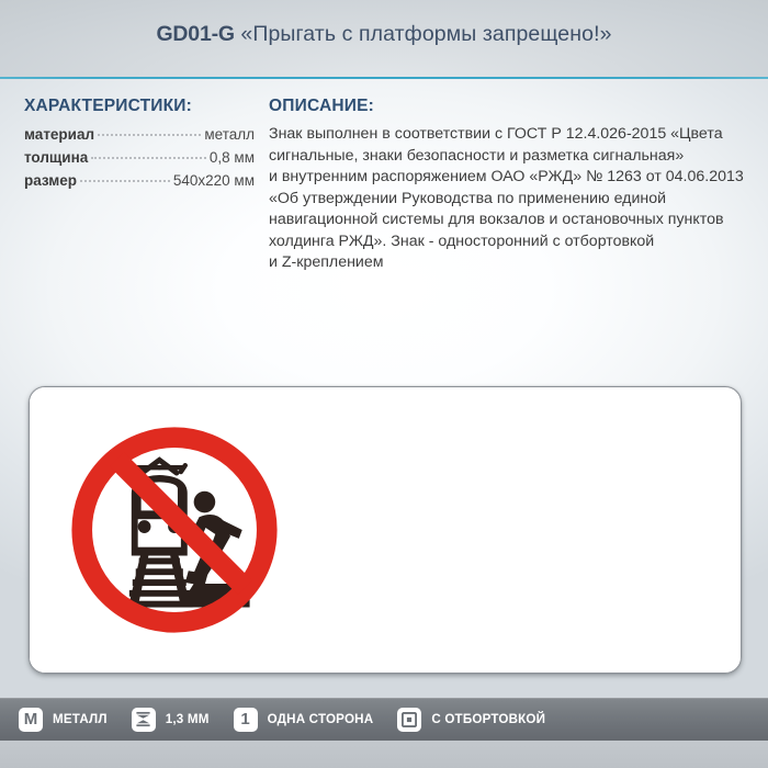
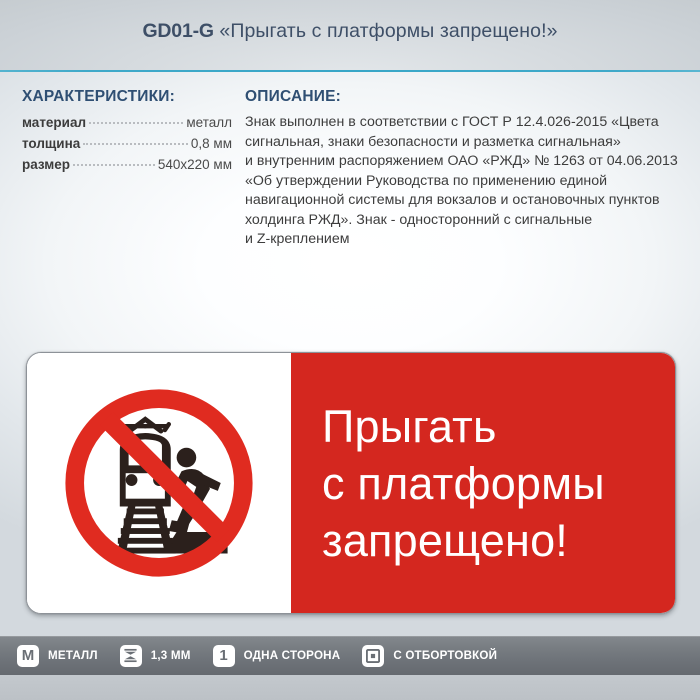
  GD01-G «Прыгать с платформы запрещено!»
  ХАРАКТЕРИСТИКИ:
  материал
  металл
  толщина
  0,8 мм
  размер
  540х220 мм
  ОПИСАНИЕ:
  Знак выполнен в соответствии с ГОСТ Р 12.4.026-2015 «Цвета
- сигнальные, знаки безопасности и разметка сигнальная»
+ сигнальная, знаки безопасности и разметка сигнальная»
  и внутренним распоряжением ОАО «РЖД» № 1263 от 04.06.2013
  «Об утверждении Руководства по применению единой
  навигационной системы для вокзалов и остановочных пунктов
- холдинга РЖД». Знак - односторонний с отбортовкой
+ холдинга РЖД». Знак - односторонний с сигнальные
  и Z-креплением
+ Прыгать
+ с платформы
+ запрещено!
  M
  МЕТАЛЛ
  1,3 ММ
  1
  ОДНА СТОРОНА
  С ОТБОРТОВКОЙ
